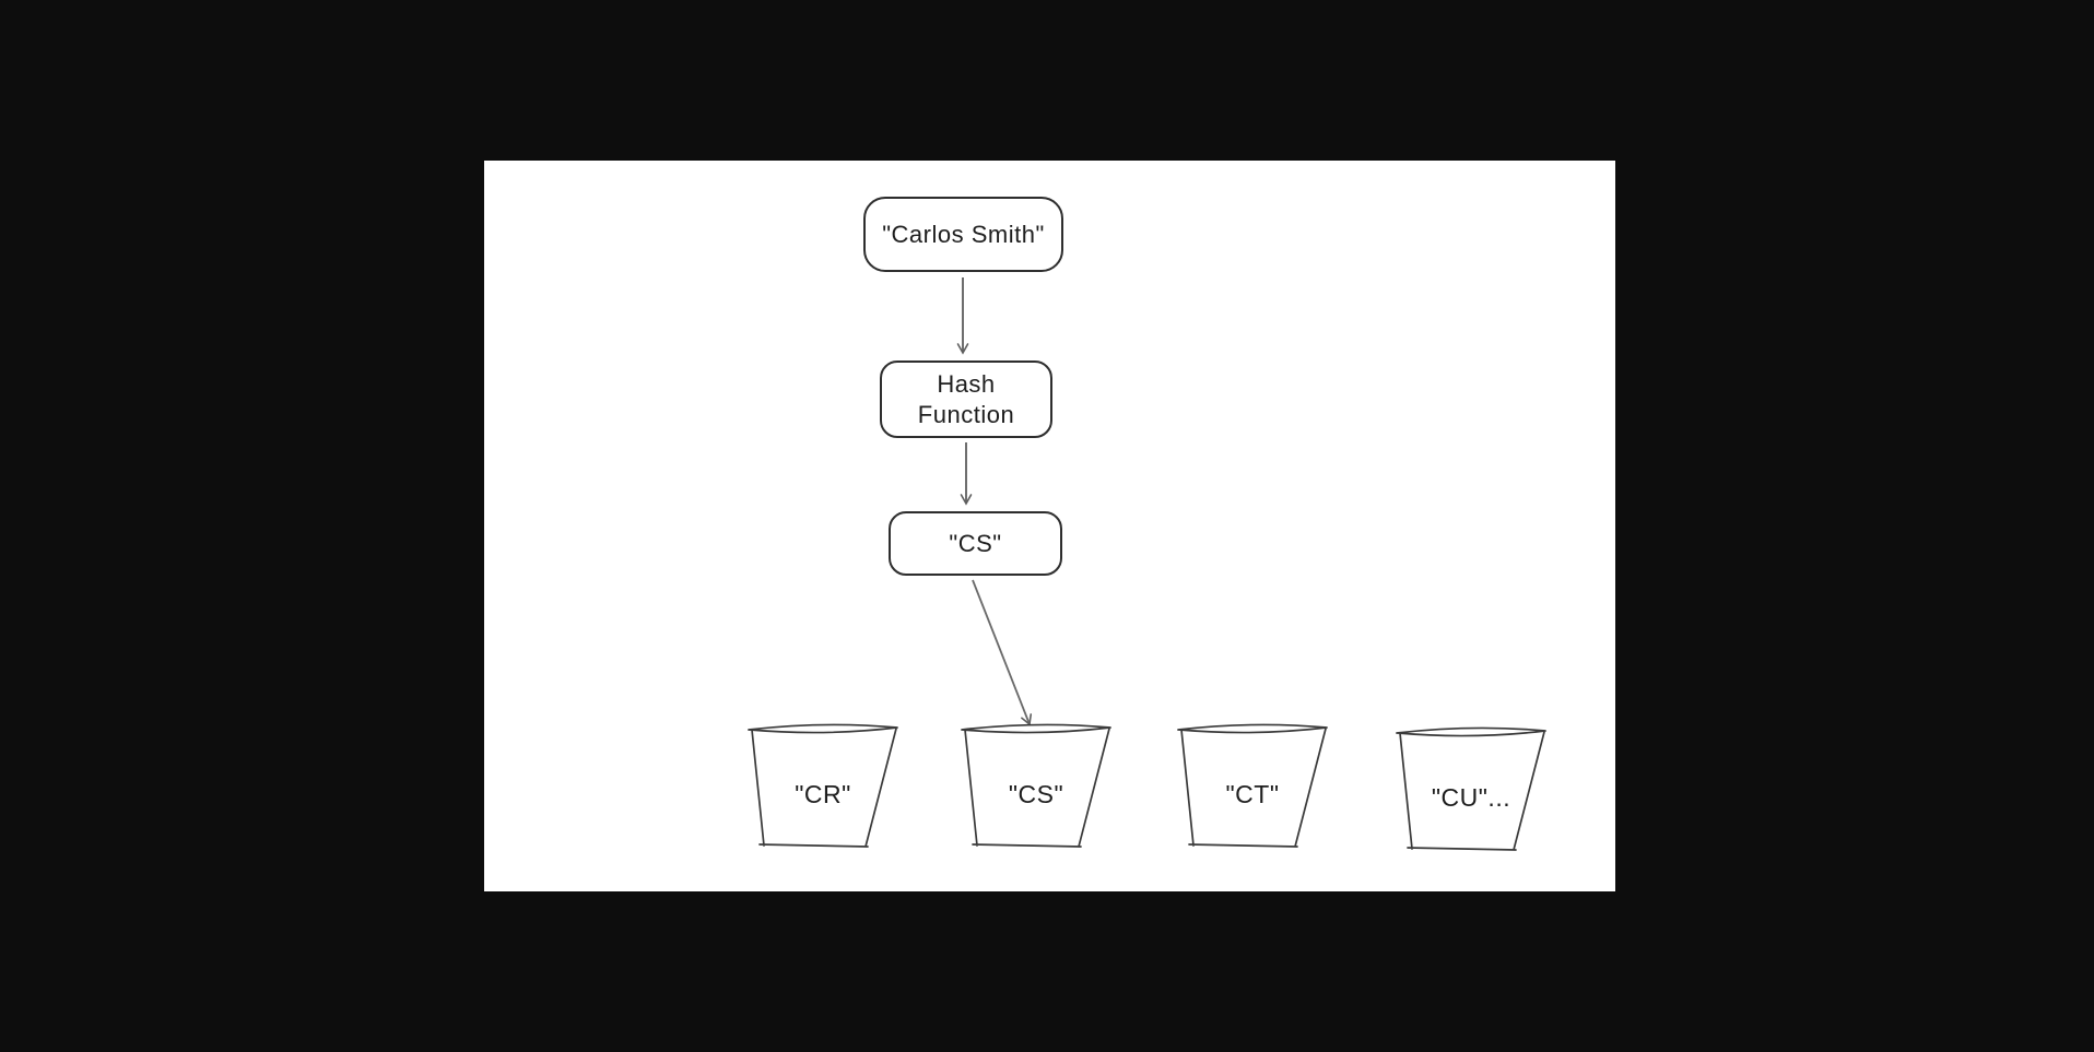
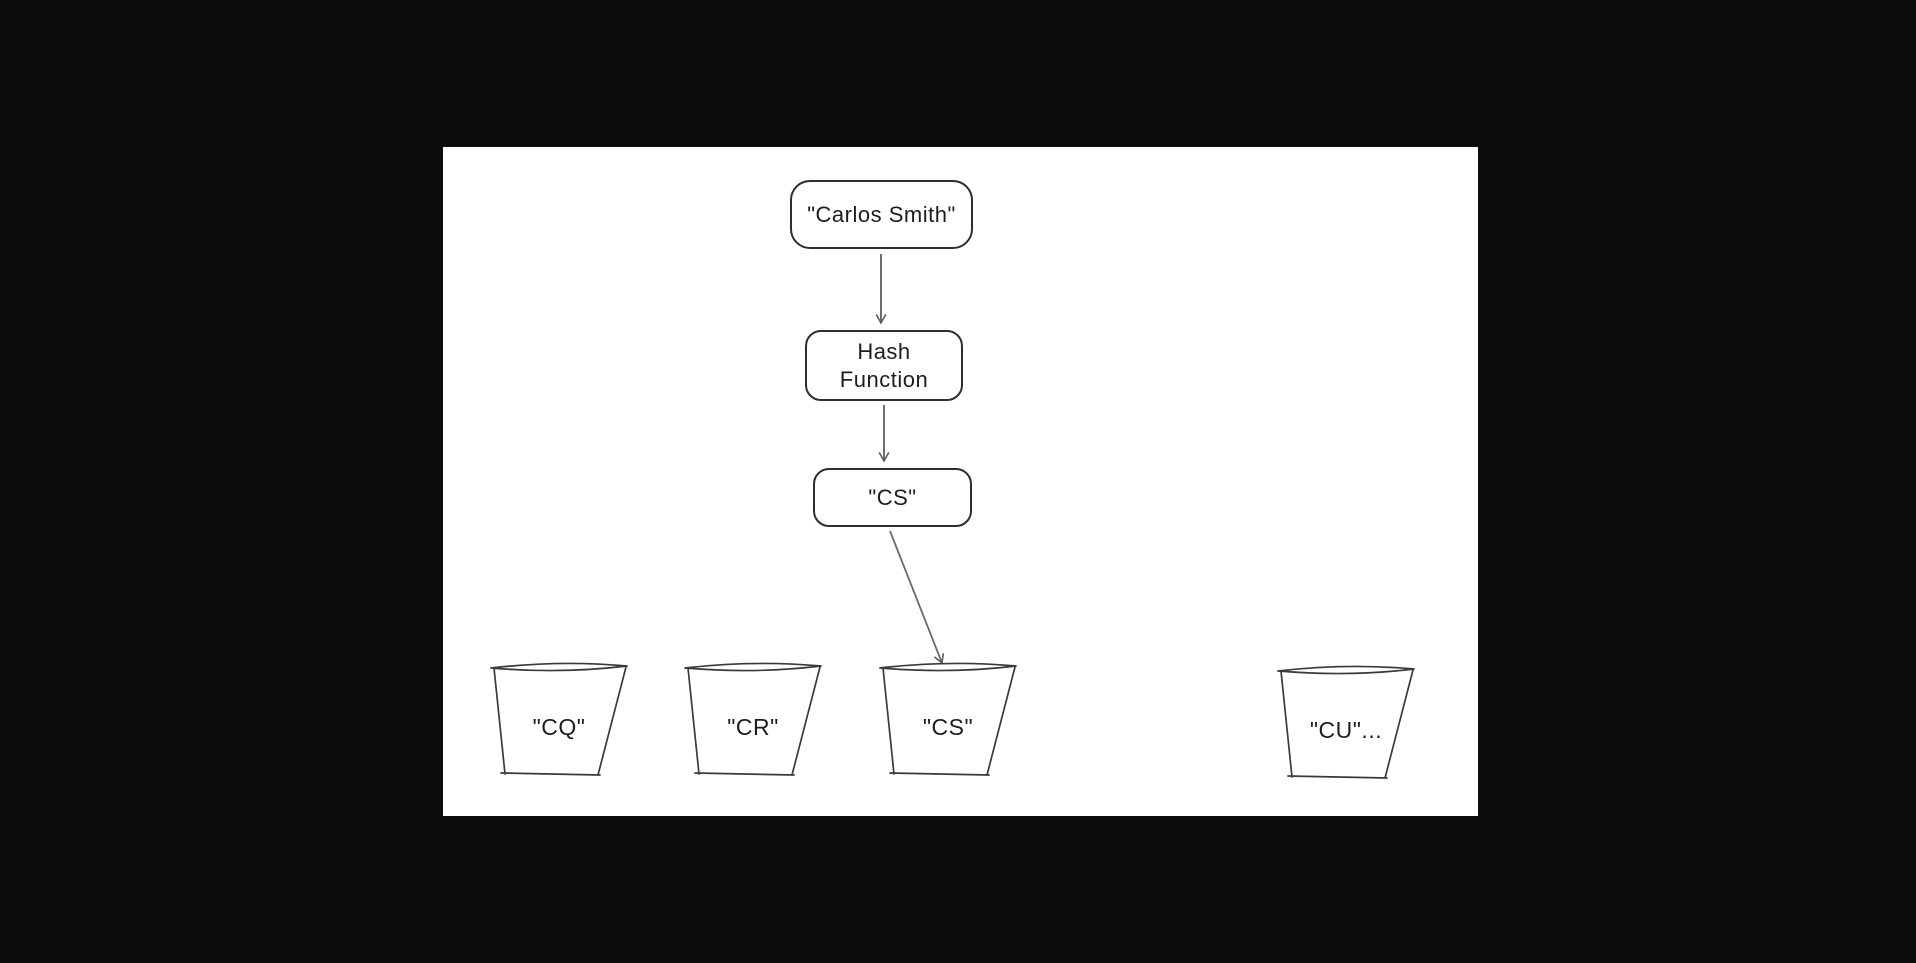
  "Carlos Smith"
  Hash
  Function
  "CS"
+ "CQ"
  "CR"
  "CS"
- "CT"
  "CU"...
